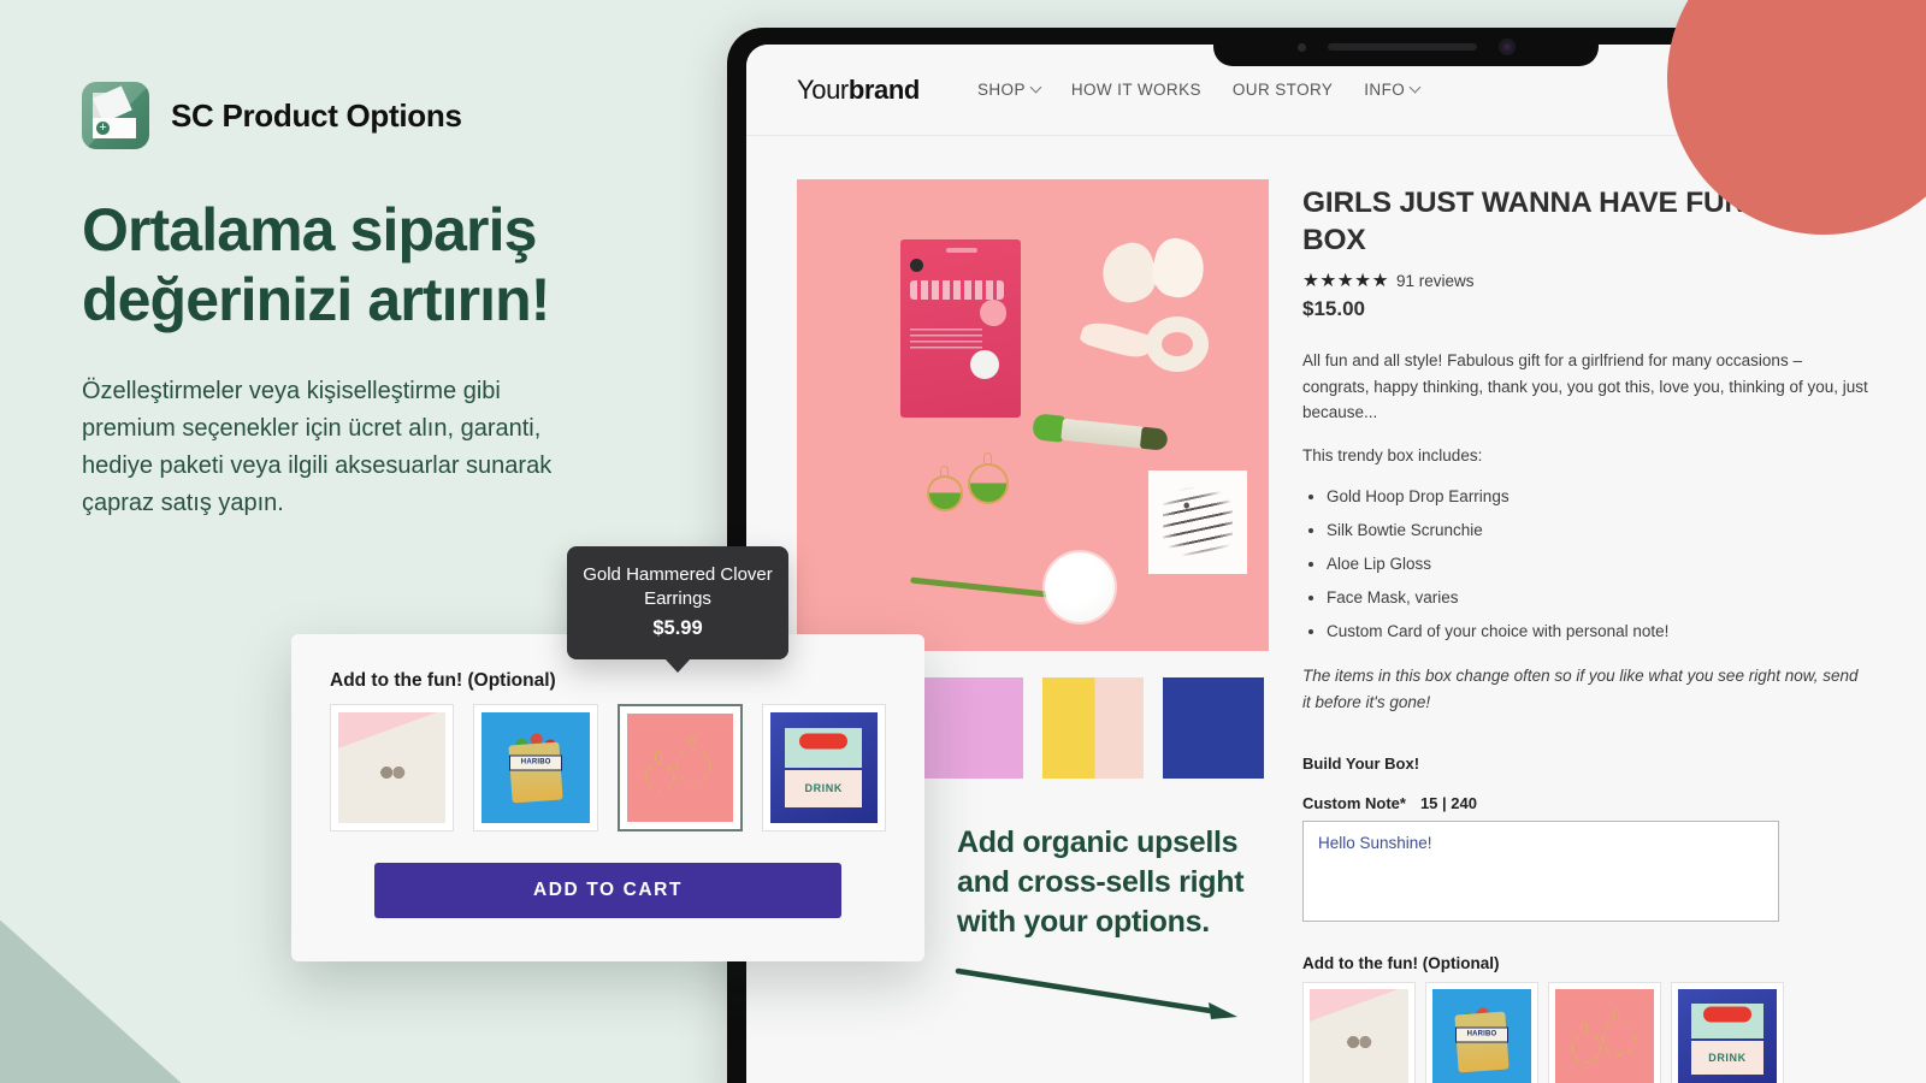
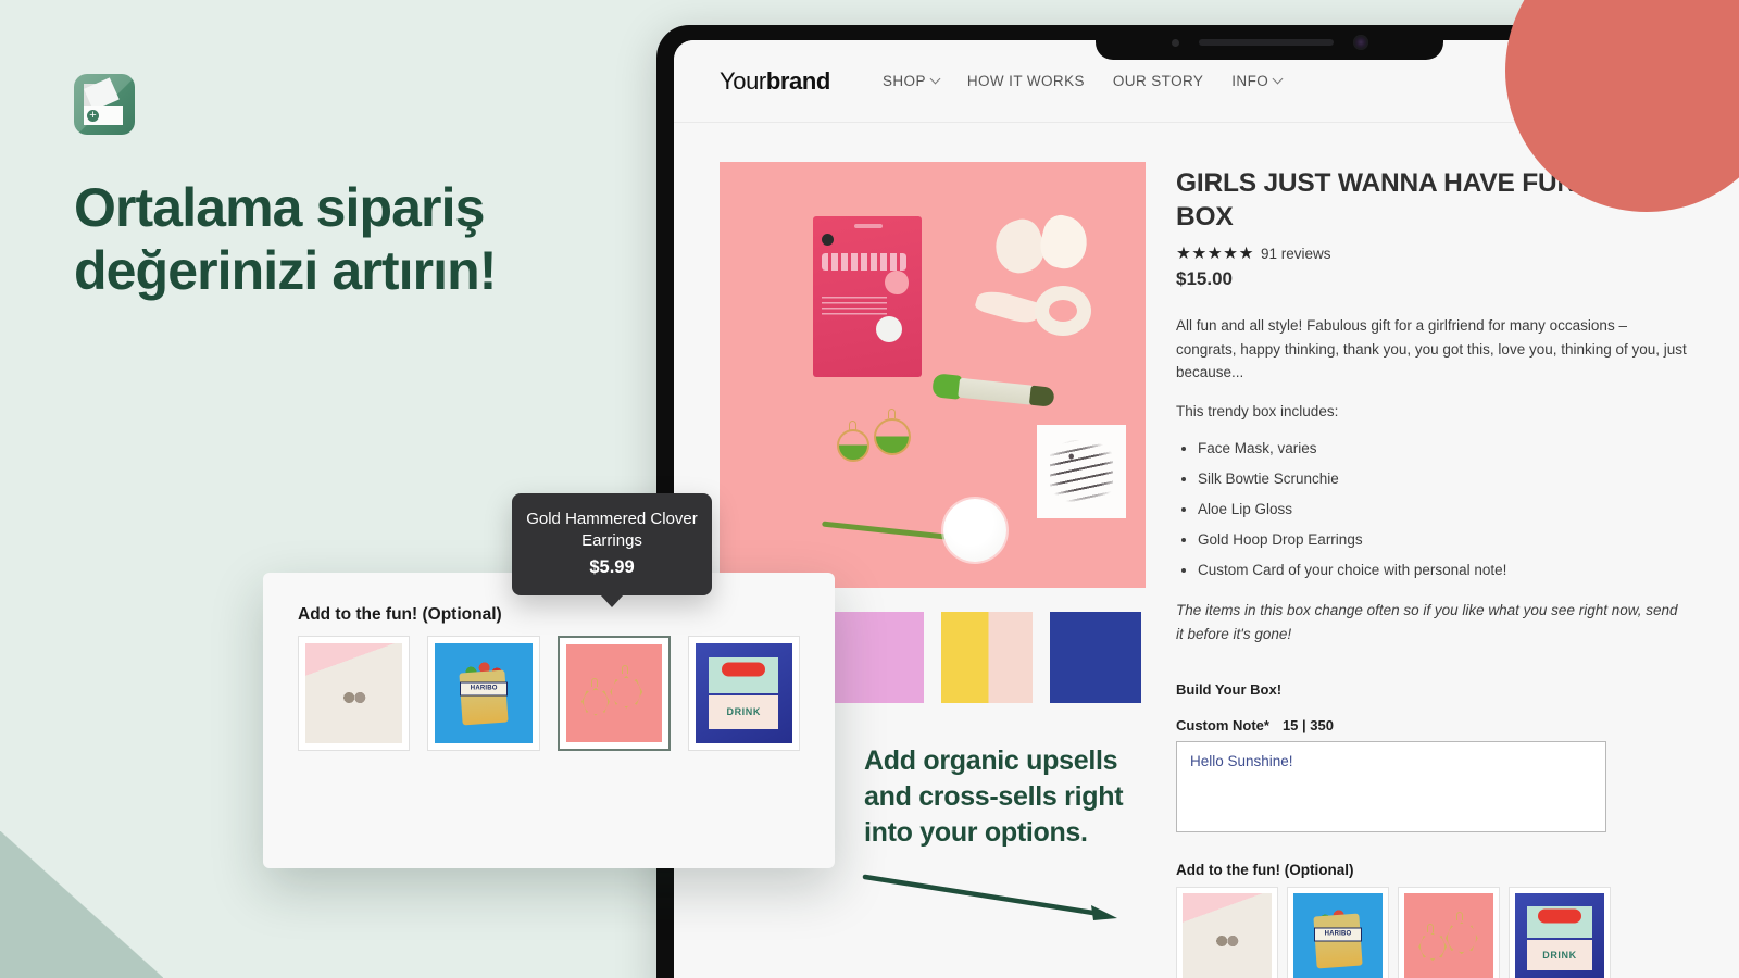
- SC Product Options
  Ortalama sipariş değerinizi artırın!
- Özelleştirmeler veya kişiselleştirme gibi premium seçenekler için ücret alın, garanti, hediye paketi veya ilgili aksesuarlar sunarak çapraz satış yapın.
  Yourbrand
  SHOP
  HOW IT WORKS
  OUR STORY
  INFO
  GIRLS JUST WANNA HAVE FU BOX
  ★★★★★
  91 reviews
  $15.00
  All fun and all style! Fabulous gift for a girlfriend for many occasions – congrats, happy thinking, thank you, you got this, love you, thinking of you, just because...
  This trendy box includes:
- Gold Hoop Drop Earrings
+ Face Mask, varies
  Silk Bowtie Scrunchie
  Aloe Lip Gloss
- Face Mask, varies
+ Gold Hoop Drop Earrings
  Custom Card of your choice with personal note!
  The items in this box change often so if you like what you see right now, send it before it's gone!
  Build Your Box!
- Custom Note* 15 | 240
+ Custom Note* 15 | 350
  Hello Sunshine!
  Add to the fun! (Optional)
  DRINK
  Add to the fun! (Optional)
  DRINK
- ADD TO CART
  Gold Hammered Clover Earrings
  $5.99
- Add organic upsells and cross-sells right with your options.
+ Add organic upsells and cross-sells right into your options.
